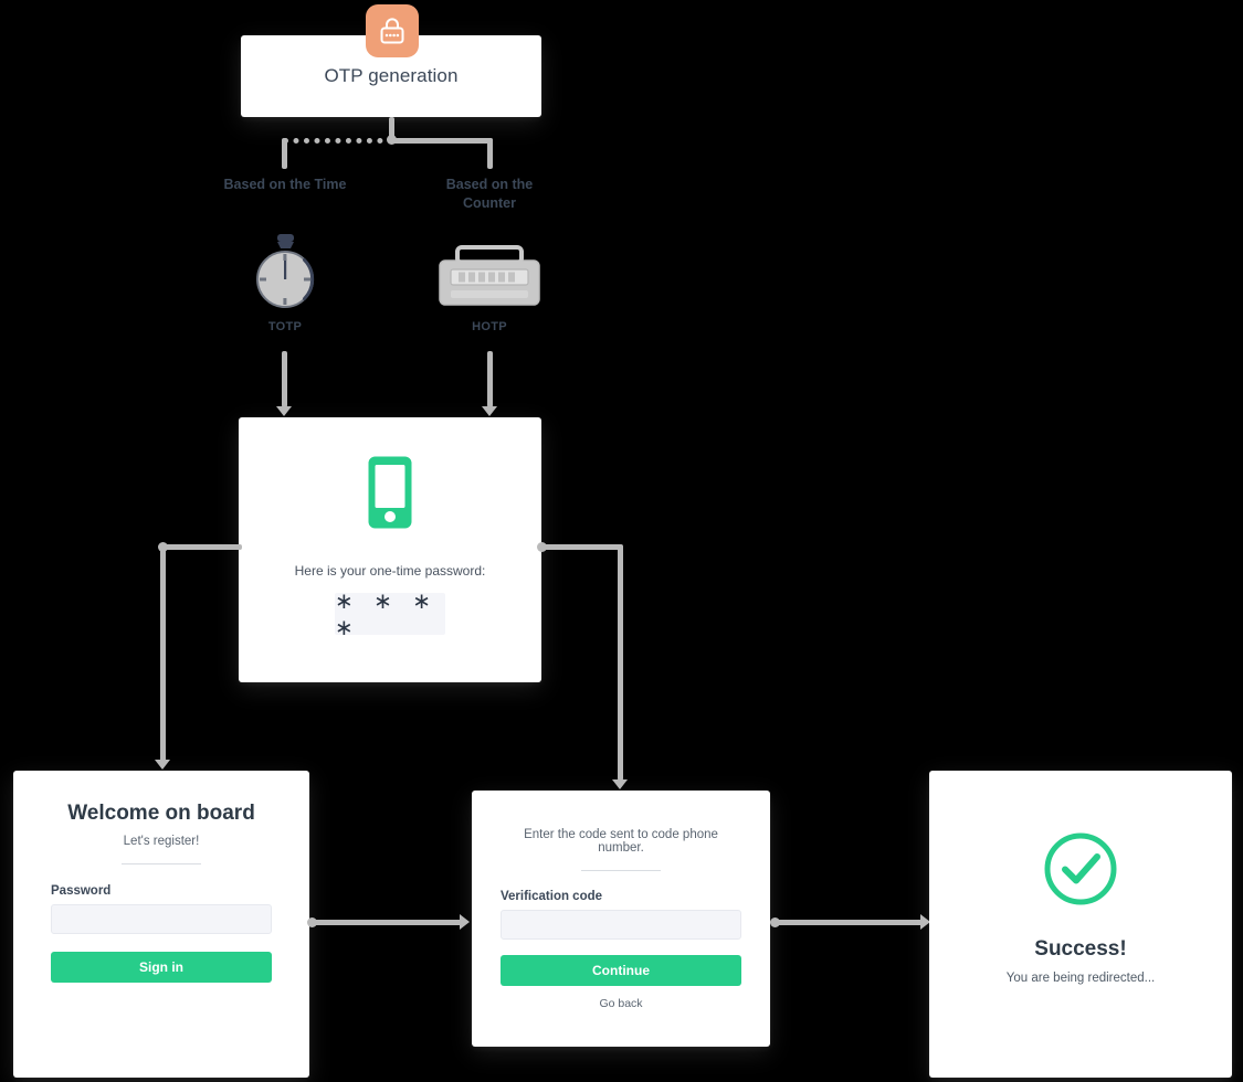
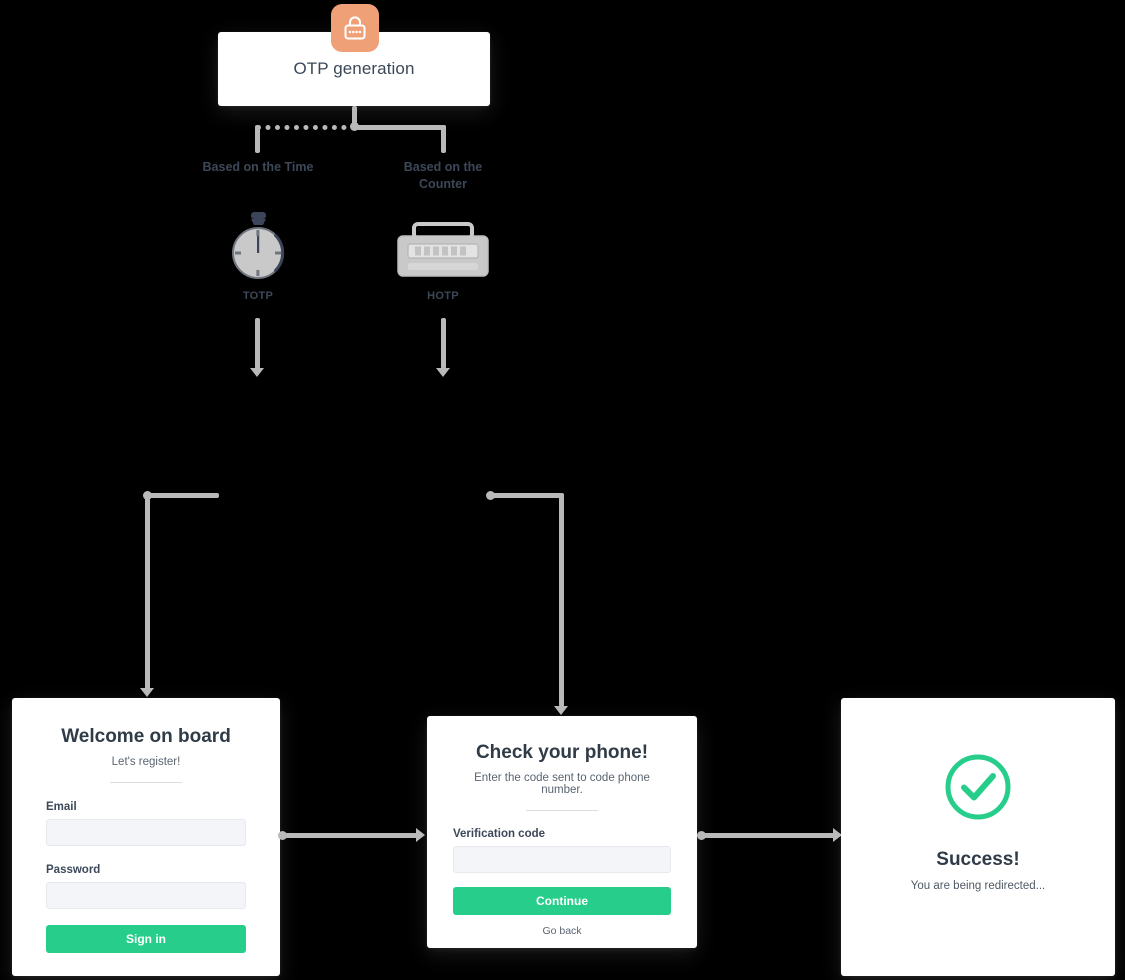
  OTP generation
  Based on the Time
  Based on the Counter
  TOTP
  HOTP
- Here is your one-time password:
- ∗ ∗ ∗ ∗
  Welcome on board
  Let's register!
+ Email
  Password
  Sign in
+ Check your phone!
  Enter the code sent to code phone number.
  Verification code
  Continue
  Go back
  Success!
  You are being redirected...
